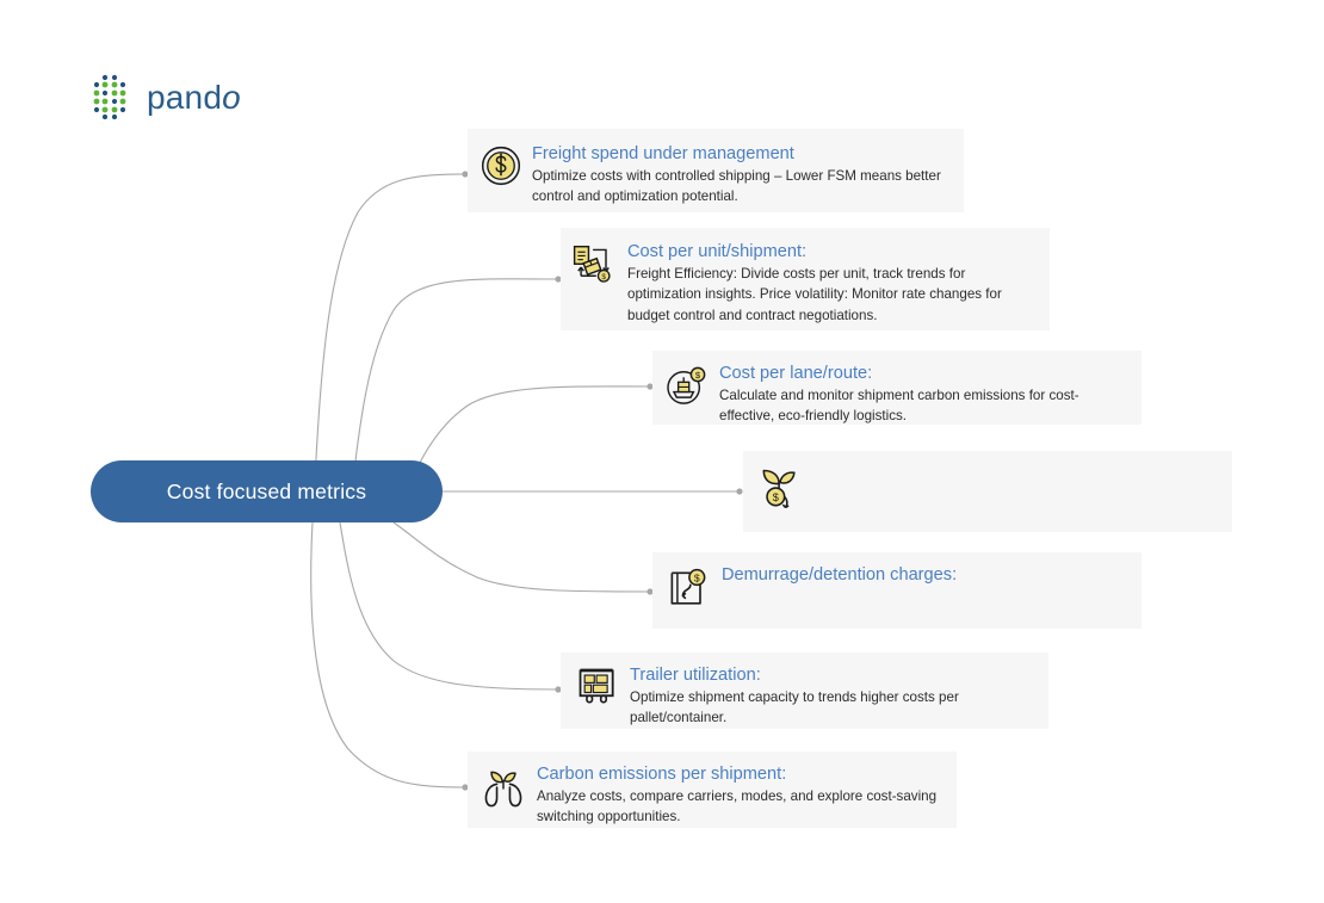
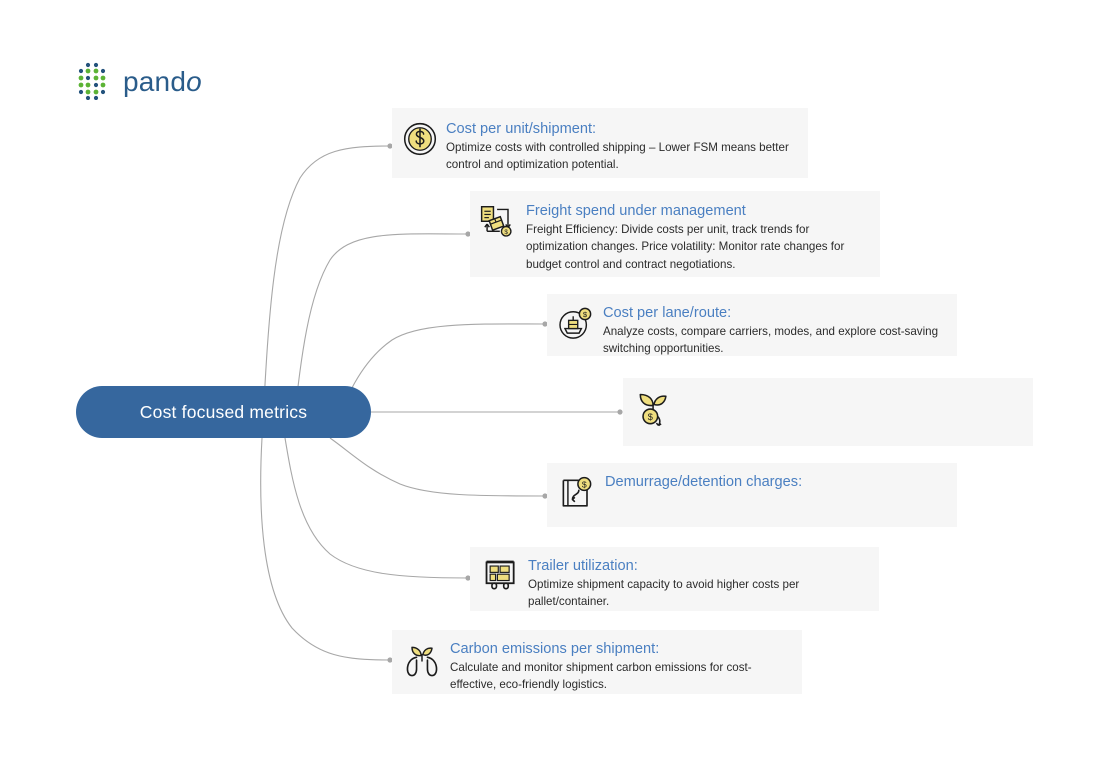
  pando
  Cost focused metrics
- Freight spend under management
+ Cost per unit/shipment:
  Optimize costs with controlled shipping – Lower FSM means better control and optimization potential.
- Cost per unit/shipment:
+ Freight spend under management
- Freight Efficiency: Divide costs per unit, track trends for optimization insights. Price volatility: Monitor rate changes for budget control and contract negotiations.
+ Freight Efficiency: Divide costs per unit, track trends for optimization changes. Price volatility: Monitor rate changes for budget control and contract negotiations.
  $
  Cost per lane/route:
- Calculate and monitor shipment carbon emissions for cost-effective, eco-friendly logistics.
+ Analyze costs, compare carriers, modes, and explore cost-saving switching opportunities.
  $
  $
  Demurrage/detention charges:
  Trailer utilization:
- Optimize shipment capacity to trends higher costs per pallet/container.
+ Optimize shipment capacity to avoid higher costs per pallet/container.
  Carbon emissions per shipment:
- Analyze costs, compare carriers, modes, and explore cost-saving switching opportunities.
+ Calculate and monitor shipment carbon emissions for cost-effective, eco-friendly logistics.
